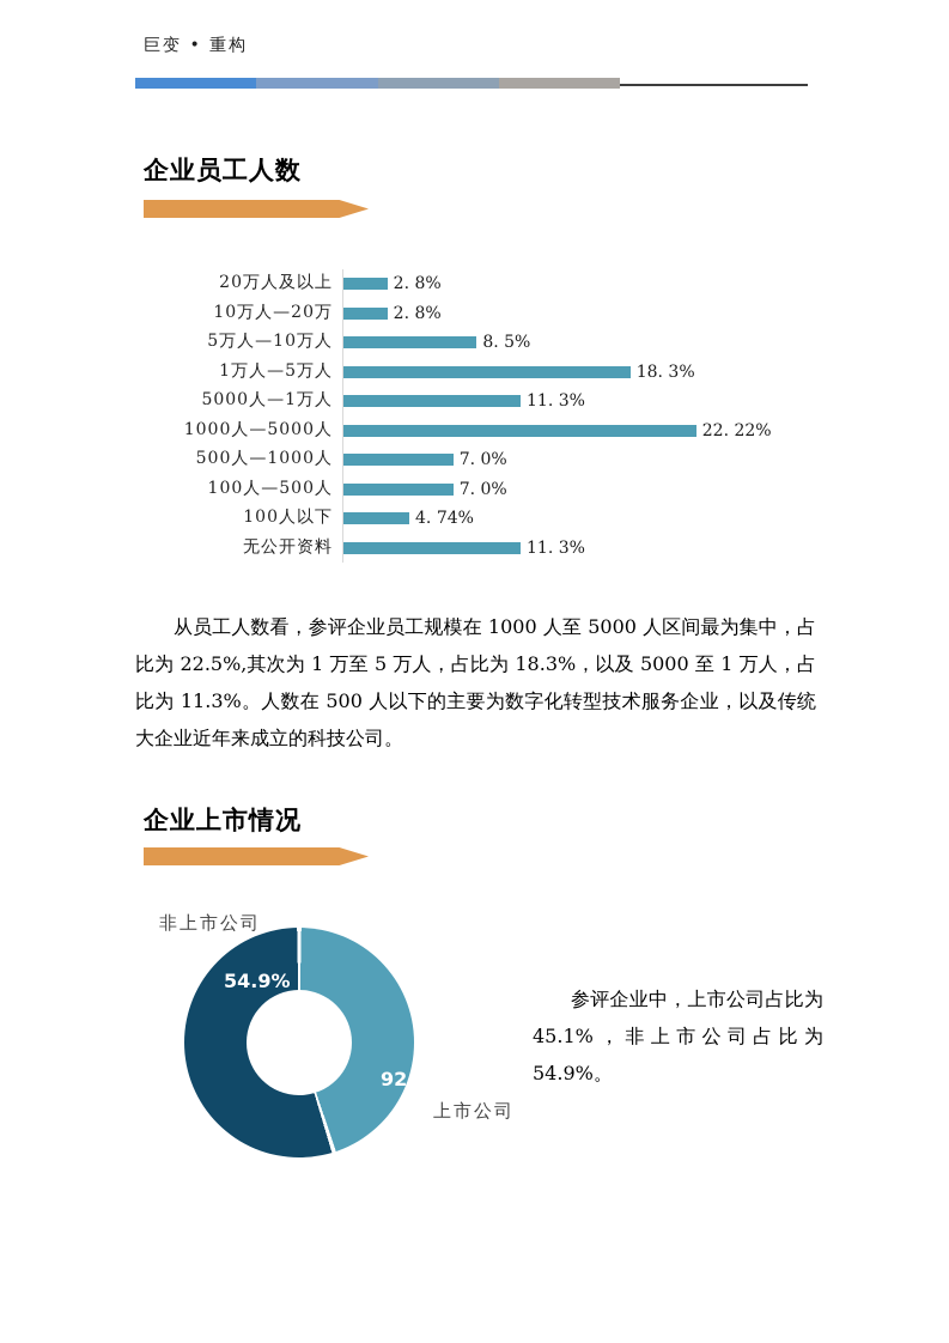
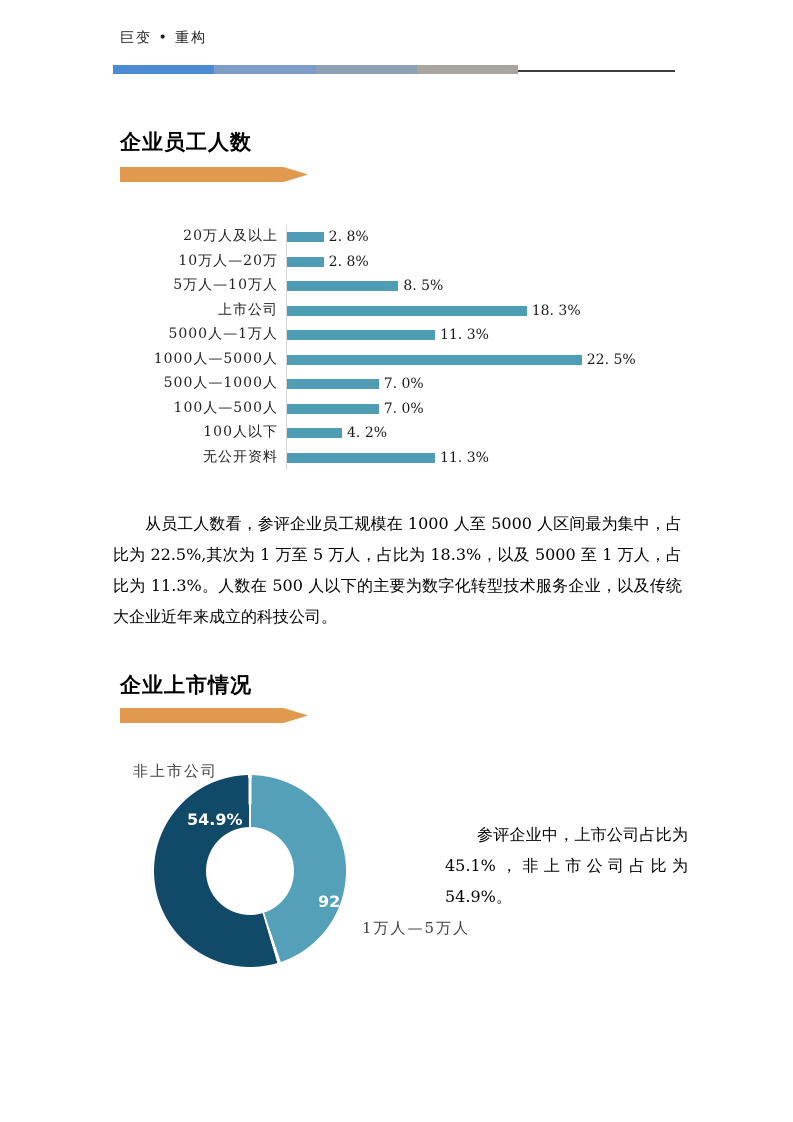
  巨变 • 重构
  企业员工人数
  20万人及以上
  2. 8%
  10万人—20万
  2. 8%
  5万人—10万人
  8. 5%
- 1万人—5万人
+ 上市公司
  18. 3%
  5000人—1万人
  11. 3%
  1000人—5000人
- 22. 22%
+ 22. 5%
  500人—1000人
  7. 0%
  100人—500人
  7. 0%
  100人以下
- 4. 74%
+ 4. 2%
  无公开资料
  11. 3%
  从员工人数看，参评企业员工规模在 1000 人至 5000 人区间最为集中，占比为 22.5%,其次为 1 万至 5 万人，占比为 18.3%，以及 5000 至 1 万人，占比为 11.3%。人数在 500 人以下的主要为数字化转型技术服务企业，以及传统大企业近年来成立的科技公司。
  企业上市情况
  非上市公司
  54.9%
  92.7%
- 上市公司
+ 1万人—5万人
  参评企业中，上市公司占比为 45.1%，非上市公司占比为 54.9%。
